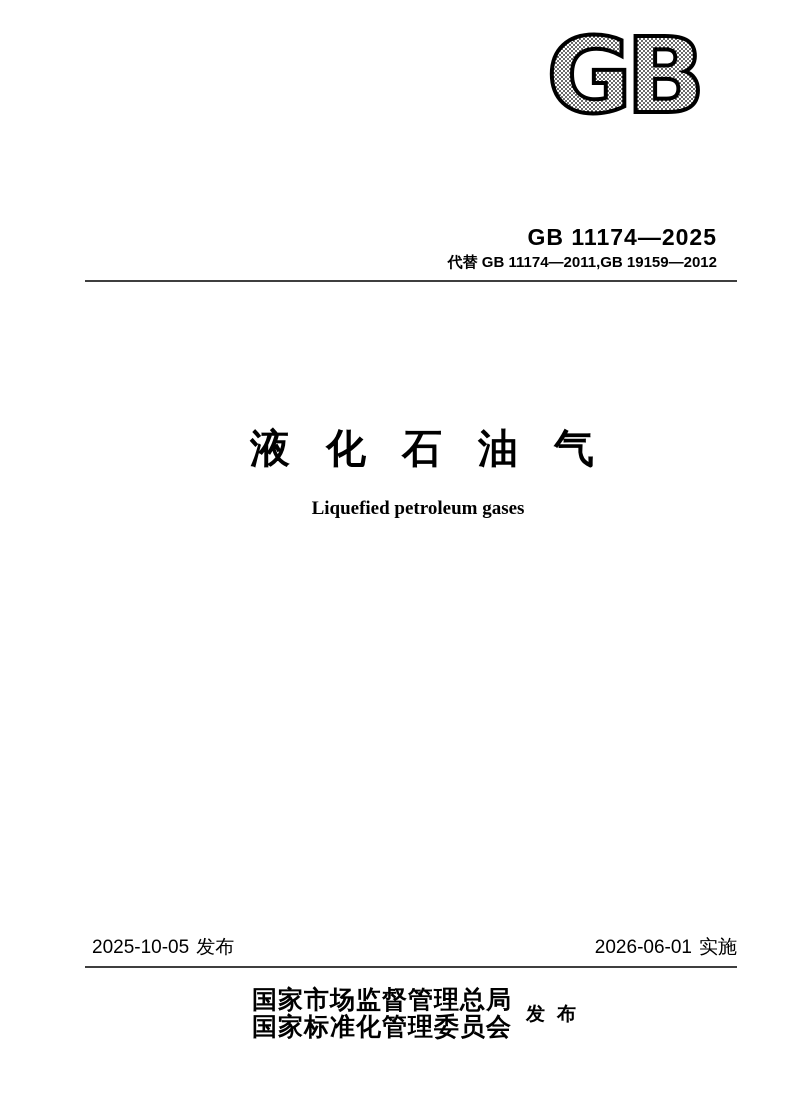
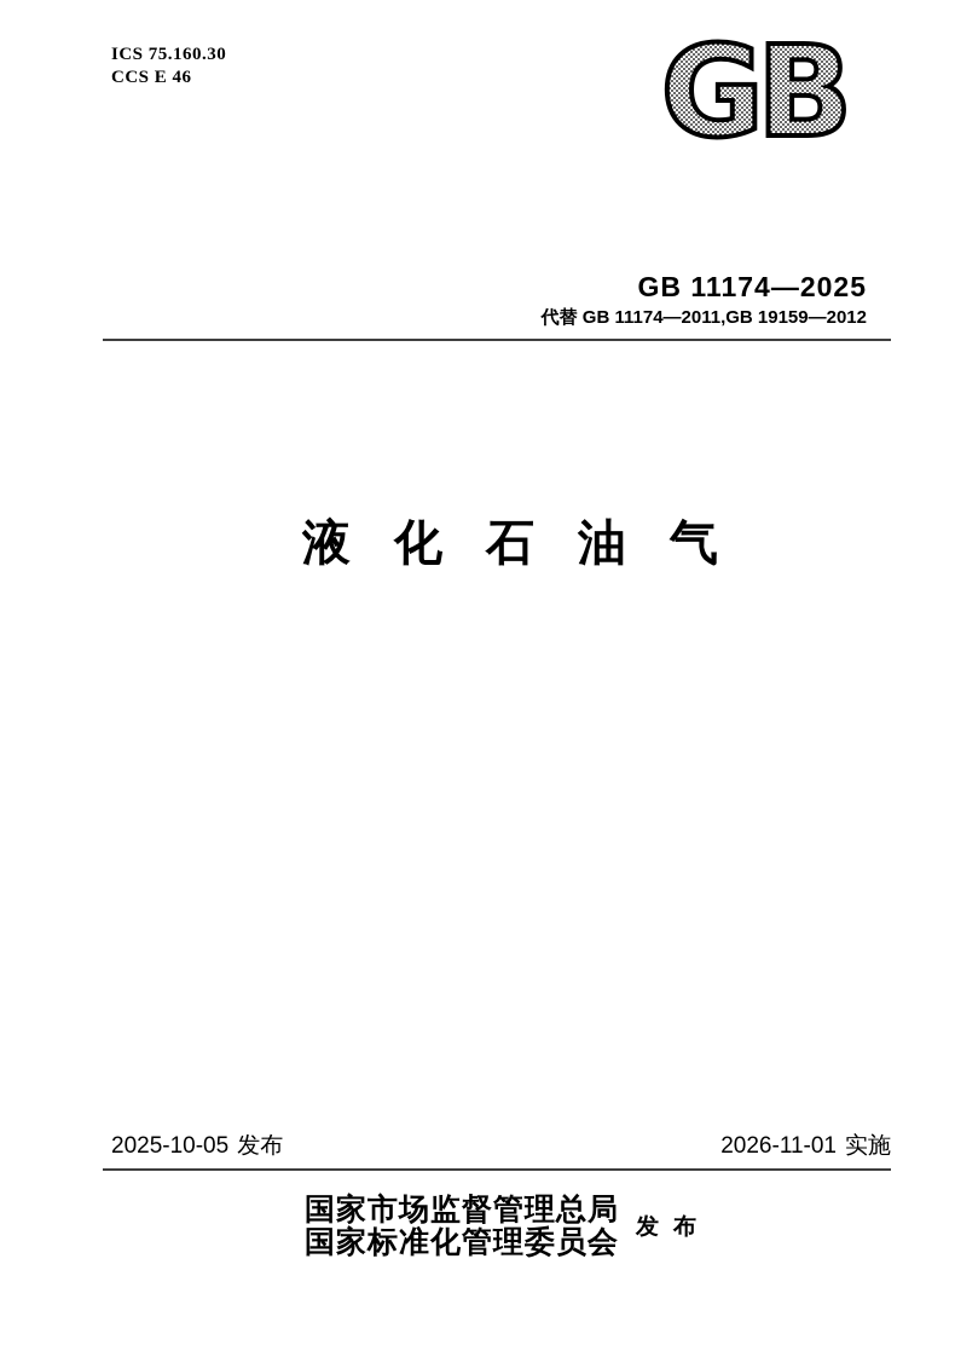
+ ICS 75.160.30
+ CCS E 46
  GB
  GB 11174—2025
  代替 GB 11174—2011,GB 19159—2012
  液化石油气
- Liquefied petroleum gases
  2025-10-05
  发布
- 2026-06-01
+ 2026-11-01
  实施
  国家市场监督管理总局
  国家标准化管理委员会
  发布
